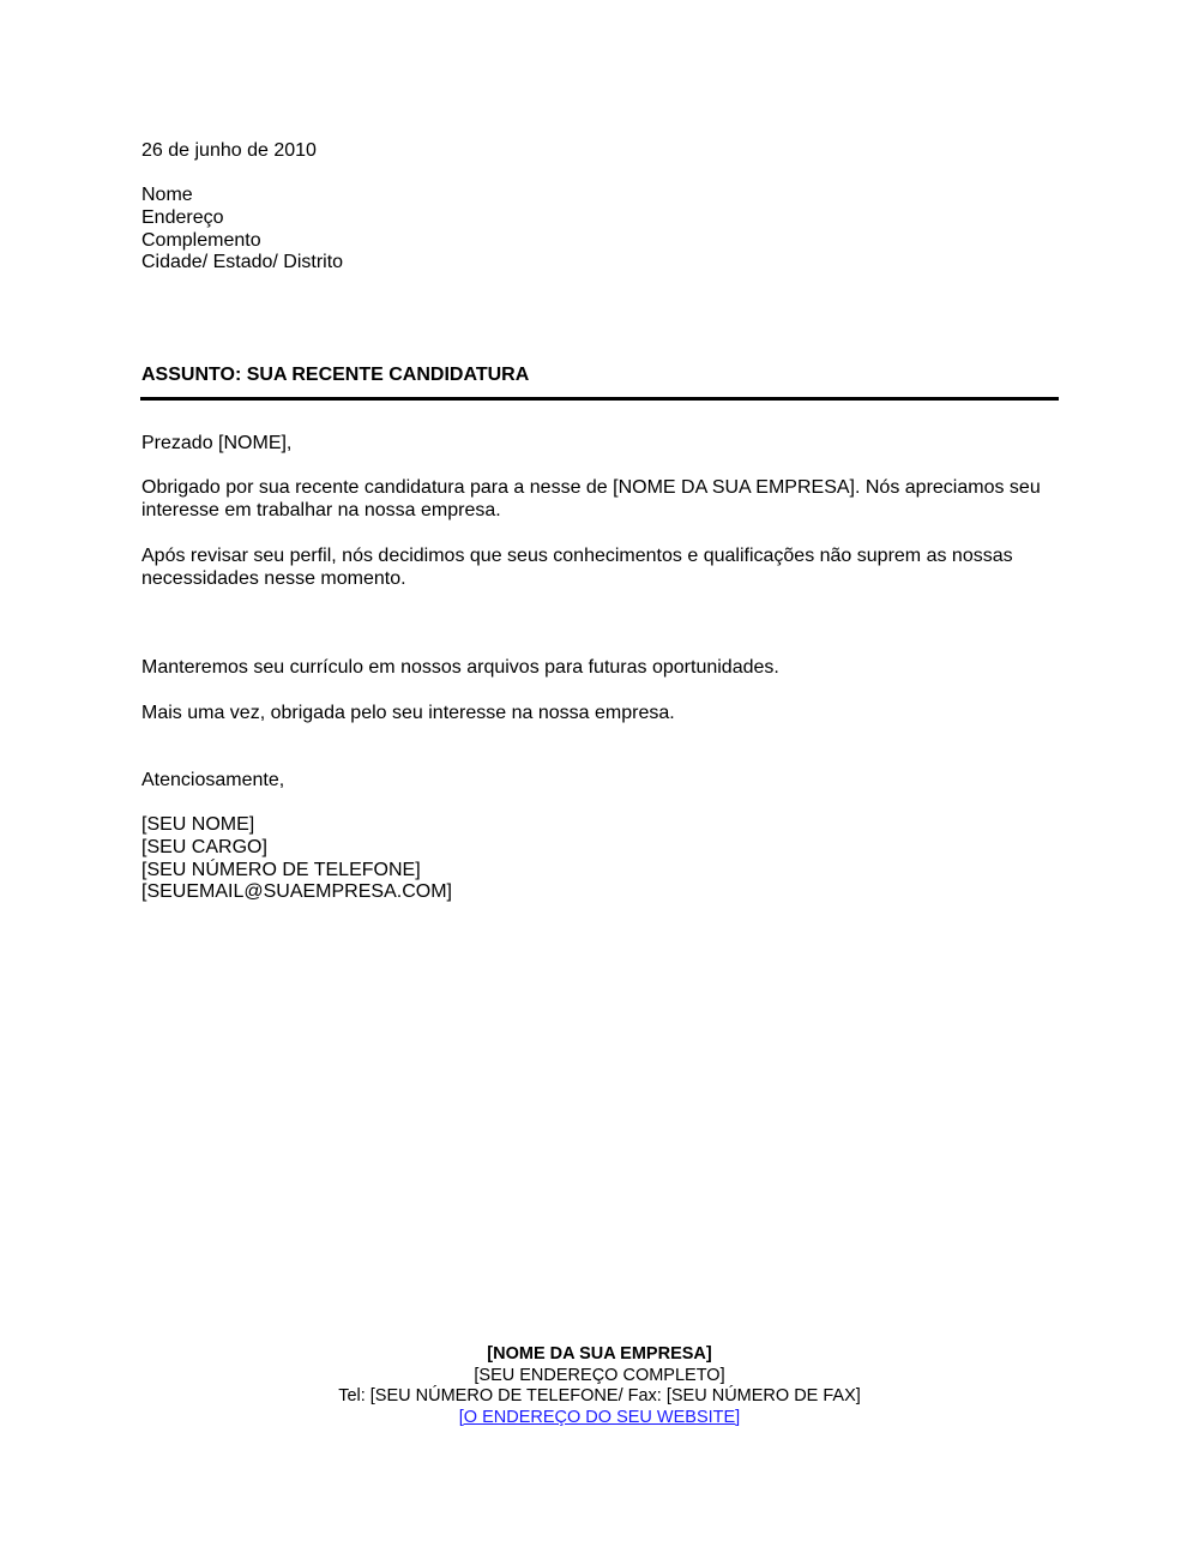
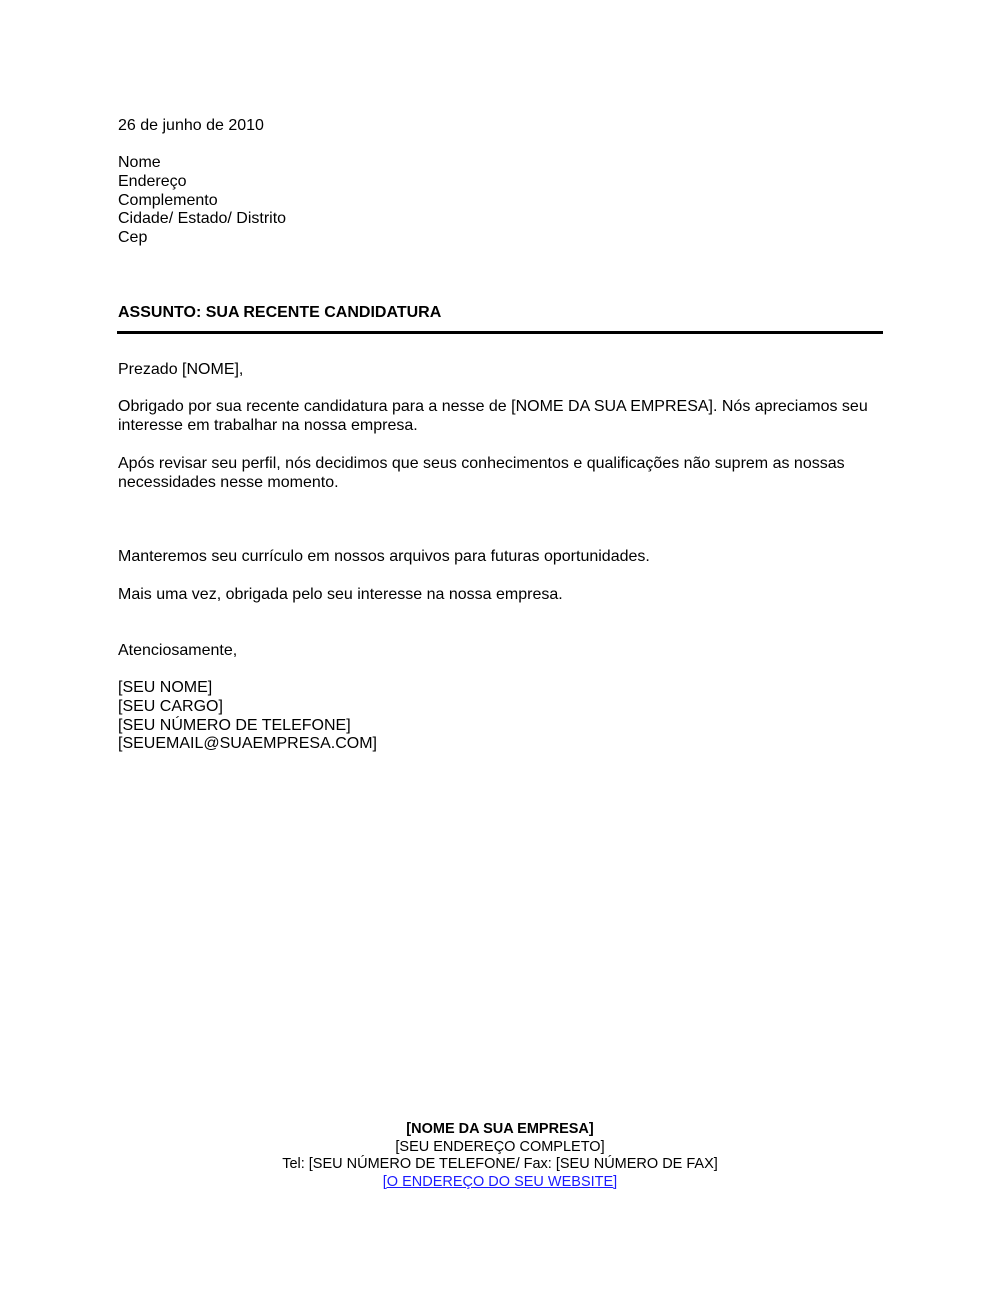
  26 de junho de 2010
  Nome
  Endereço
  Complemento
  Cidade/ Estado/ Distrito
+ Cep
  ASSUNTO: SUA RECENTE CANDIDATURA
  Prezado [NOME],
  Obrigado por sua recente candidatura para a nesse de [NOME DA SUA EMPRESA]. Nós apreciamos seu interesse em trabalhar na nossa empresa.
  Após revisar seu perfil, nós decidimos que seus conhecimentos e qualificações não suprem as nossas necessidades nesse momento.
  Manteremos seu currículo em nossos arquivos para futuras oportunidades.
  Mais uma vez, obrigada pelo seu interesse na nossa empresa.
  Atenciosamente,
  [SEU NOME]
  [SEU CARGO]
  [SEU NÚMERO DE TELEFONE]
  [SEUEMAIL@SUAEMPRESA.COM]
  [NOME DA SUA EMPRESA]
  [SEU ENDEREÇO COMPLETO]
  Tel: [SEU NÚMERO DE TELEFONE/ Fax: [SEU NÚMERO DE FAX]
  [O ENDEREÇO DO SEU WEBSITE]
